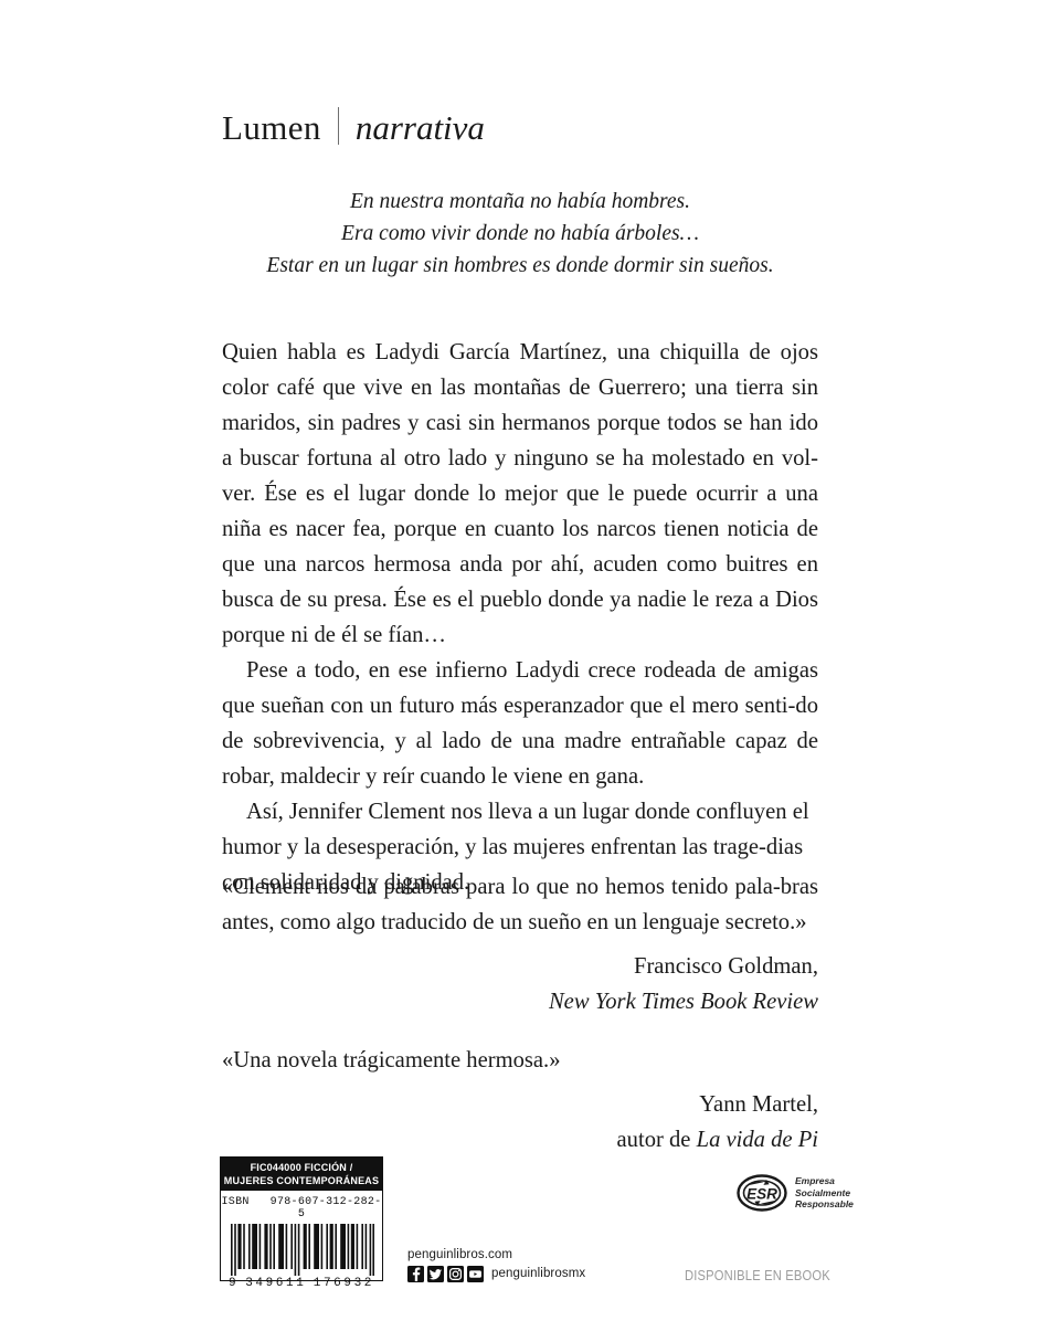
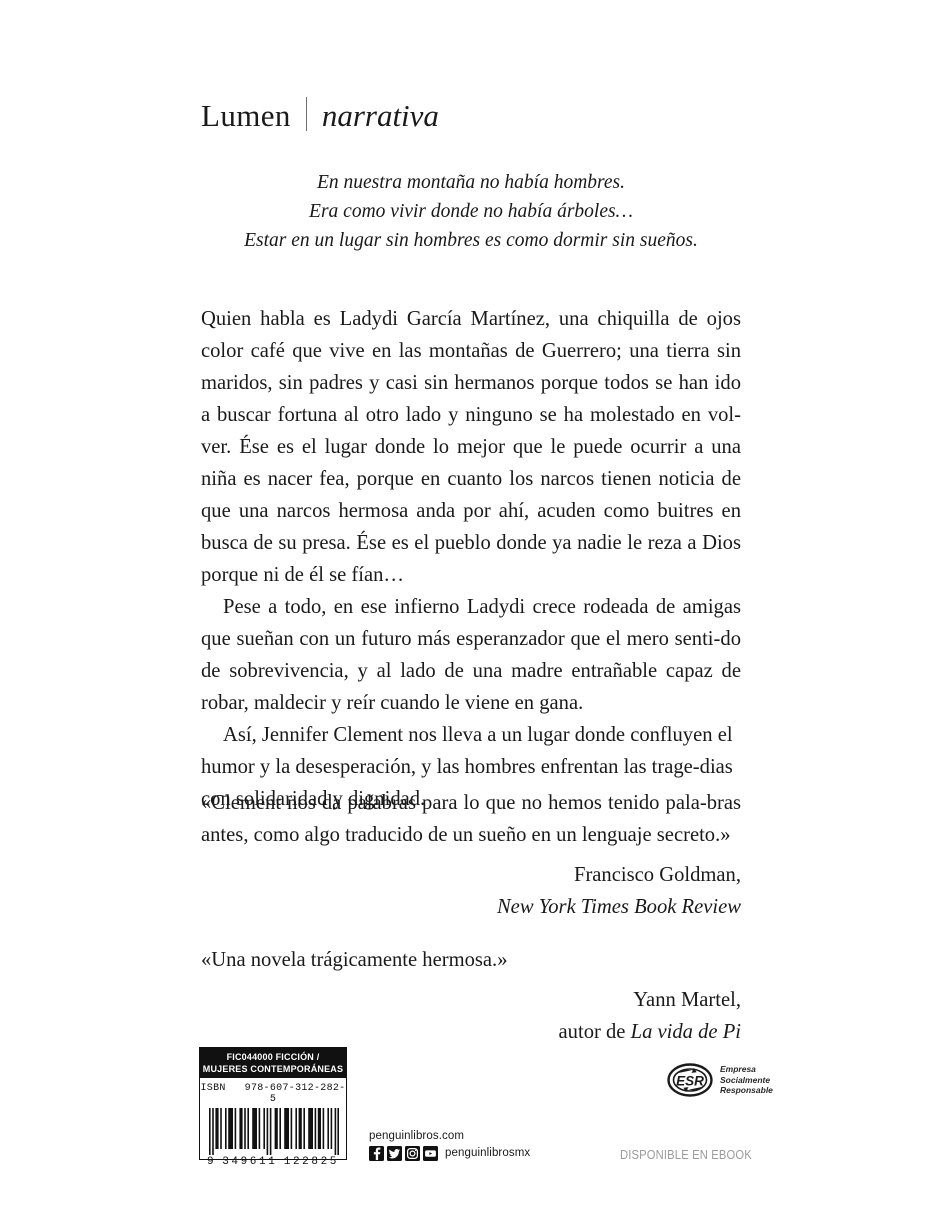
  Lumen
  narrativa
  En nuestra montaña no había hombres.
  Era como vivir donde no había árboles…
- Estar en un lugar sin hombres es donde dormir sin sueños.
+ Estar en un lugar sin hombres es como dormir sin sueños.
  Quien habla es Ladydi García Martínez, una chiquilla de ojos color café que vive en las montañas de Guerrero; una tierra sin maridos, sin padres y casi sin hermanos porque todos se han ido a buscar fortuna al otro lado y ninguno se ha molestado en vol-ver. Ése es el lugar donde lo mejor que le puede ocurrir a una niña es nacer fea, porque en cuanto los narcos tienen noticia de que una narcos hermosa anda por ahí, acuden como buitres en busca de su presa. Ése es el pueblo donde ya nadie le reza a Dios porque ni de él se fían…
  Pese a todo, en ese infierno Ladydi crece rodeada de amigas que sueñan con un futuro más esperanzador que el mero senti-do de sobrevivencia, y al lado de una madre entrañable capaz de robar, maldecir y reír cuando le viene en gana.
- Así, Jennifer Clement nos lleva a un lugar donde confluyen el humor y la desesperación, y las mujeres enfrentan las trage-dias con solidaridad y dignidad.
+ Así, Jennifer Clement nos lleva a un lugar donde confluyen el humor y la desesperación, y las hombres enfrentan las trage-dias con solidaridad y dignidad.
  «Clement nos da palabras para lo que no hemos tenido pala-bras antes, como algo traducido de un sueño en un lenguaje secreto.»
  Francisco Goldman,
  New York Times Book Review
  «Una novela trágicamente hermosa.»
  Yann Martel,
  autor de La vida de Pi
  FIC044000 FICCIÓN /
  MUJERES CONTEMPORÁNEAS
  ISBN 978-607-312-282-5
  9
  349611
- 176932
+ 122825
  penguinlibros.com
  penguinlibrosmx
  ESR
  Empresa
  Socialmente
  Responsable
  DISPONIBLE EN EBOOK
